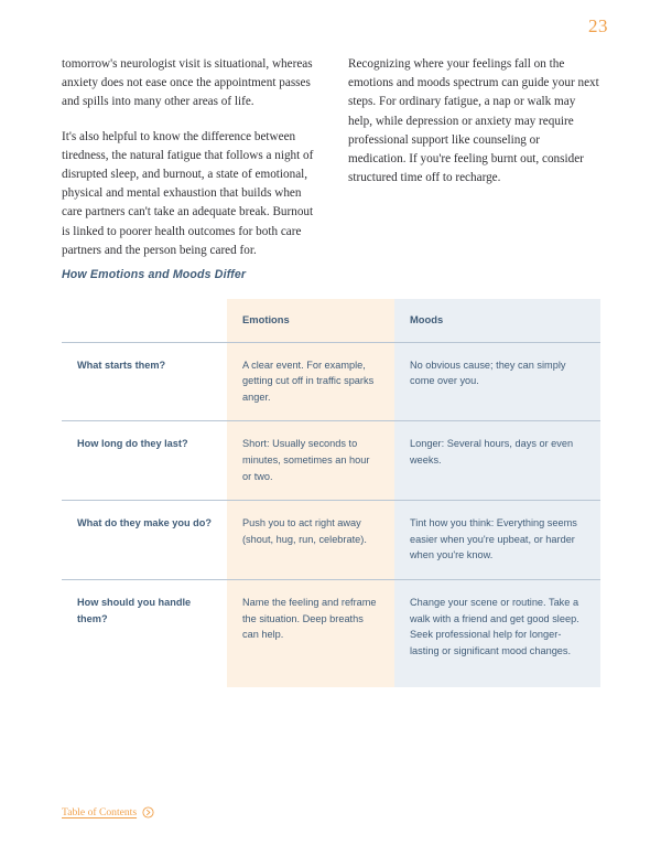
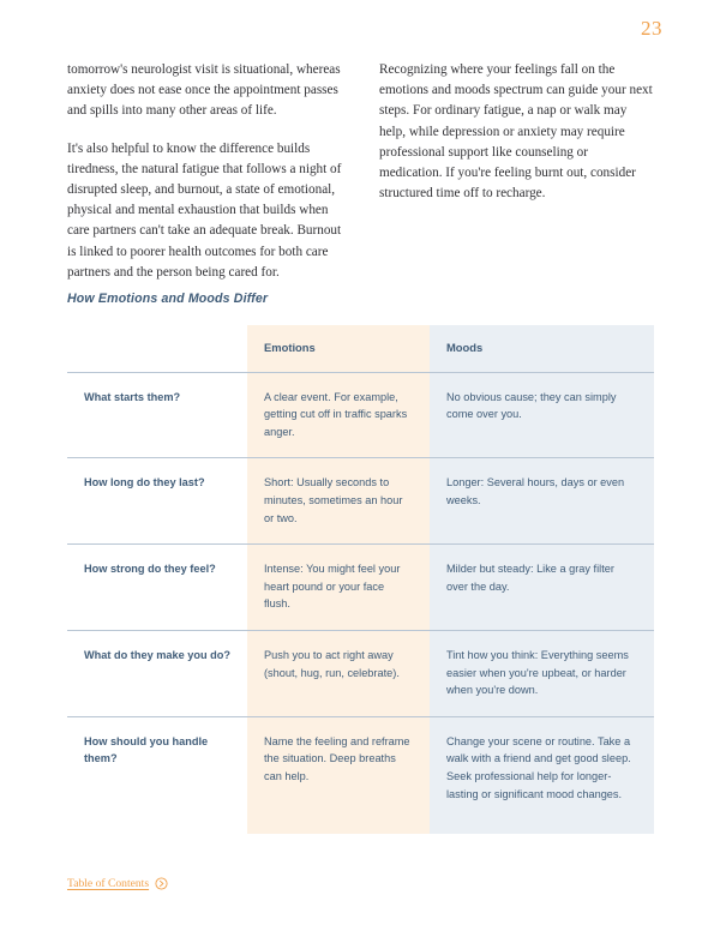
  23
  tomorrow's neurologist visit is situational, whereas anxiety does not ease once the appointment passes and spills into many other areas of life.
- It's also helpful to know the difference between tiredness, the natural fatigue that follows a night of disrupted sleep, and burnout, a state of emotional, physical and mental exhaustion that builds when care partners can't take an adequate break. Burnout is linked to poorer health outcomes for both care partners and the person being cared for.
+ It's also helpful to know the difference builds tiredness, the natural fatigue that follows a night of disrupted sleep, and burnout, a state of emotional, physical and mental exhaustion that builds when care partners can't take an adequate break. Burnout is linked to poorer health outcomes for both care partners and the person being cared for.
  Recognizing where your feelings fall on the emotions and moods spectrum can guide your next steps. For ordinary fatigue, a nap or walk may help, while depression or anxiety may require professional support like counseling or medication. If you're feeling burnt out, consider structured time off to recharge.
  How Emotions and Moods Differ
  	Emotions	Moods
  What starts them?	A clear event. For example, getting cut off in traffic sparks anger.	No obvious cause; they can simply come over you.
  How long do they last?	Short: Usually seconds to minutes, sometimes an hour or two.	Longer: Several hours, days or even weeks.
+ How strong do they feel?	Intense: You might feel your heart pound or your face flush.	Milder but steady: Like a gray filter over the day.
- What do they make you do?	Push you to act right away (shout, hug, run, celebrate).	Tint how you think: Everything seems easier when you're upbeat, or harder when you're know.
+ What do they make you do?	Push you to act right away (shout, hug, run, celebrate).	Tint how you think: Everything seems easier when you're upbeat, or harder when you're down.
  How should you handle them?	Name the feeling and reframe the situation. Deep breaths can help.	Change your scene or routine. Take a walk with a friend and get good sleep. Seek professional help for longer-lasting or significant mood changes.
  Table of Contents
